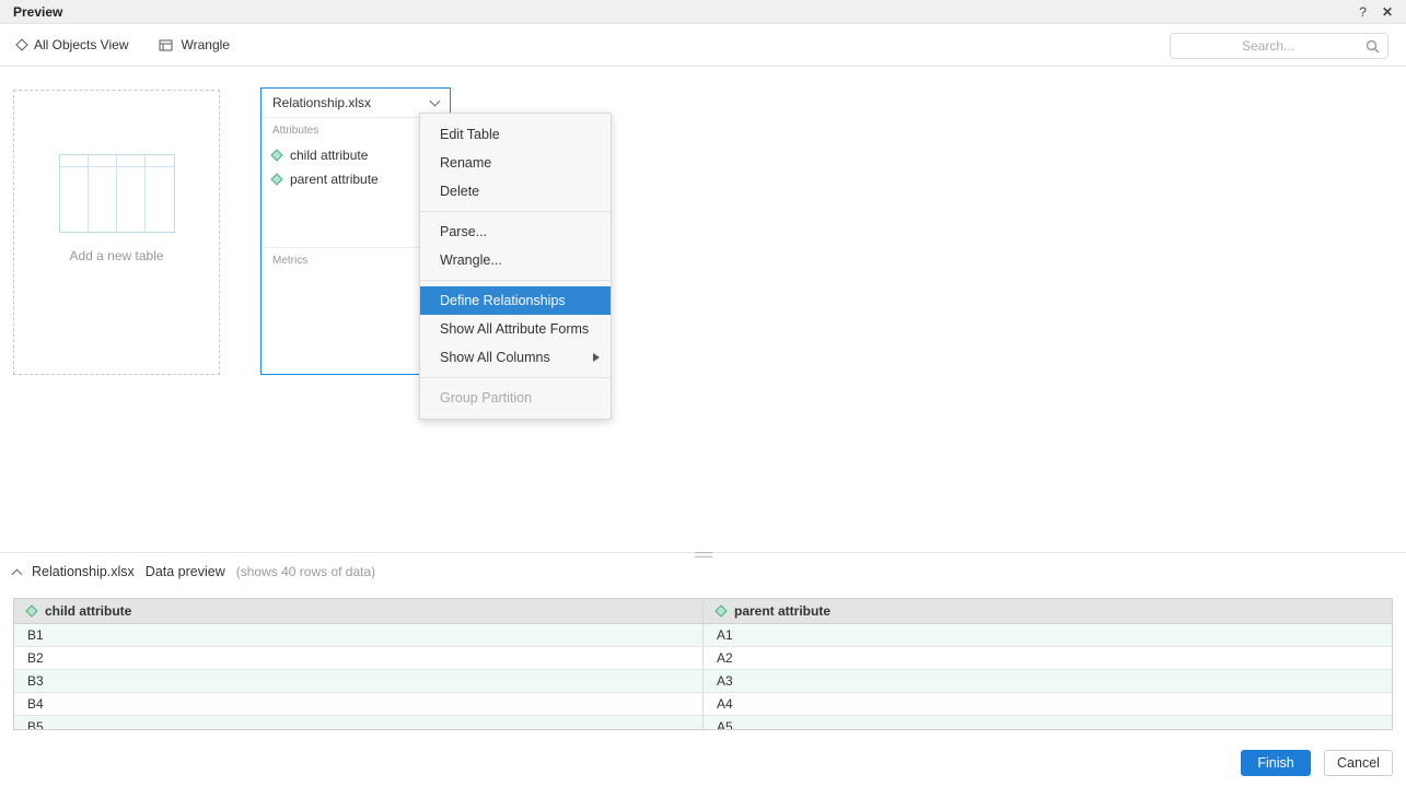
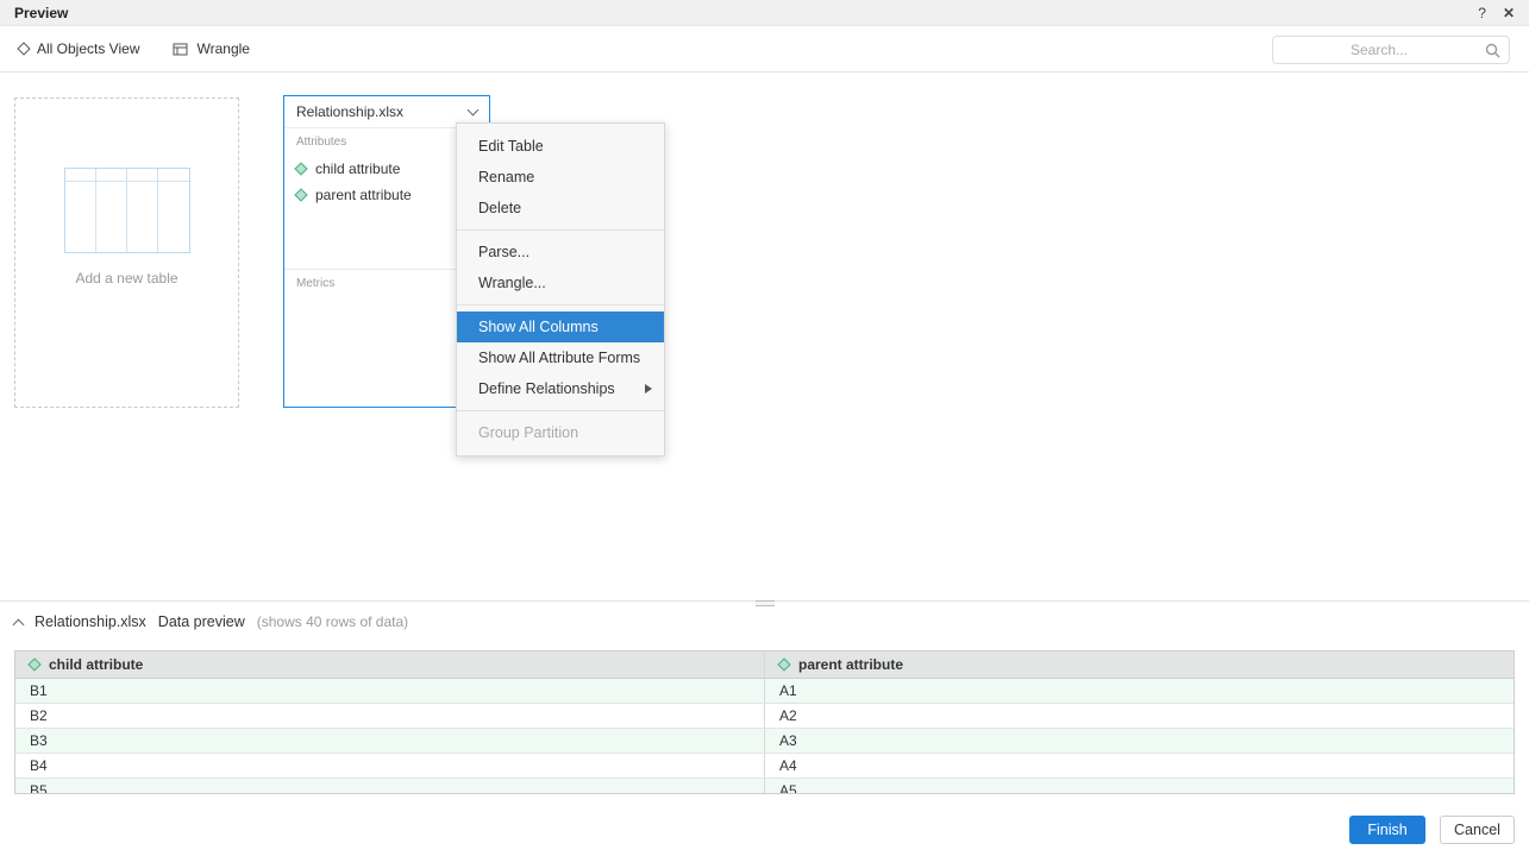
  Preview
  ?
  ✕
  All Objects View
  Wrangle
  Search...
  Add a new table
  Relationship.xlsx
  Attributes
  child attribute
  parent attribute
  Metrics
  Edit Table
  Rename
  Delete
  Parse...
  Wrangle...
- Define Relationships
+ Show All Columns
  Show All Attribute Forms
- Show All Columns
+ Define Relationships
  Group Partition
  Relationship.xlsx
  Data preview
  (shows 40 rows of data)
  child attribute
  parent attribute
  B1
  A1
  B2
  A2
  B3
  A3
  B4
  A4
  B5
  A5
  Finish
  Cancel
